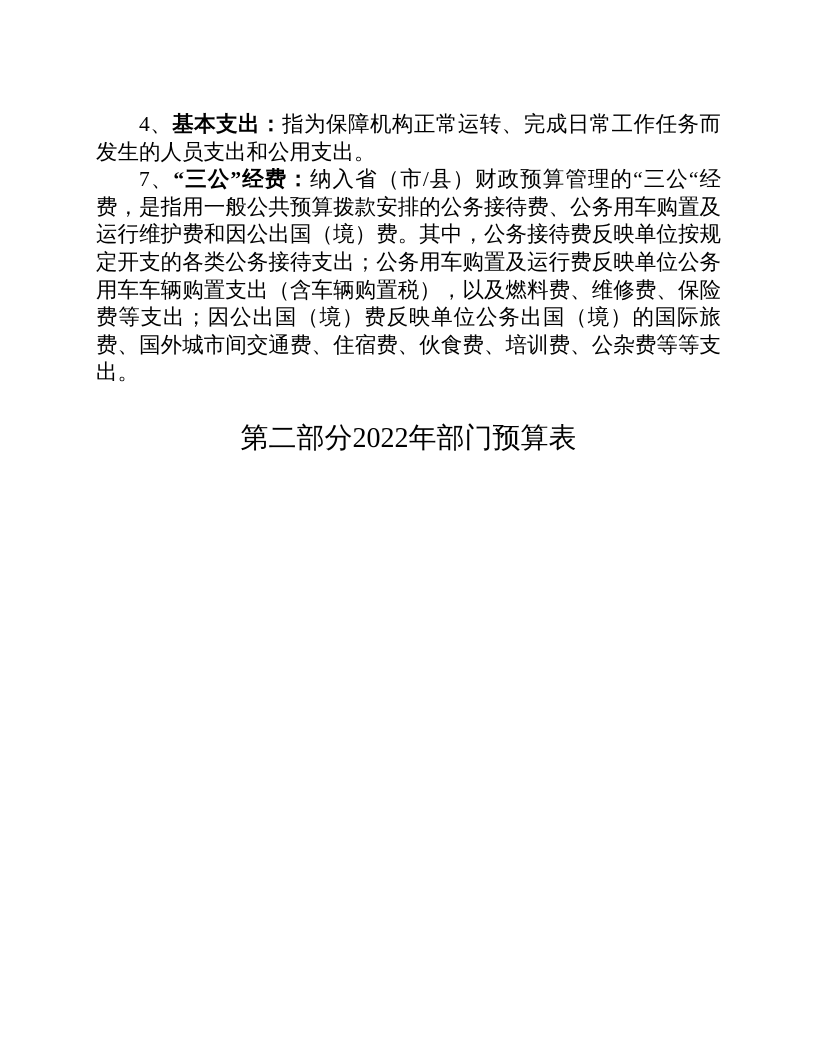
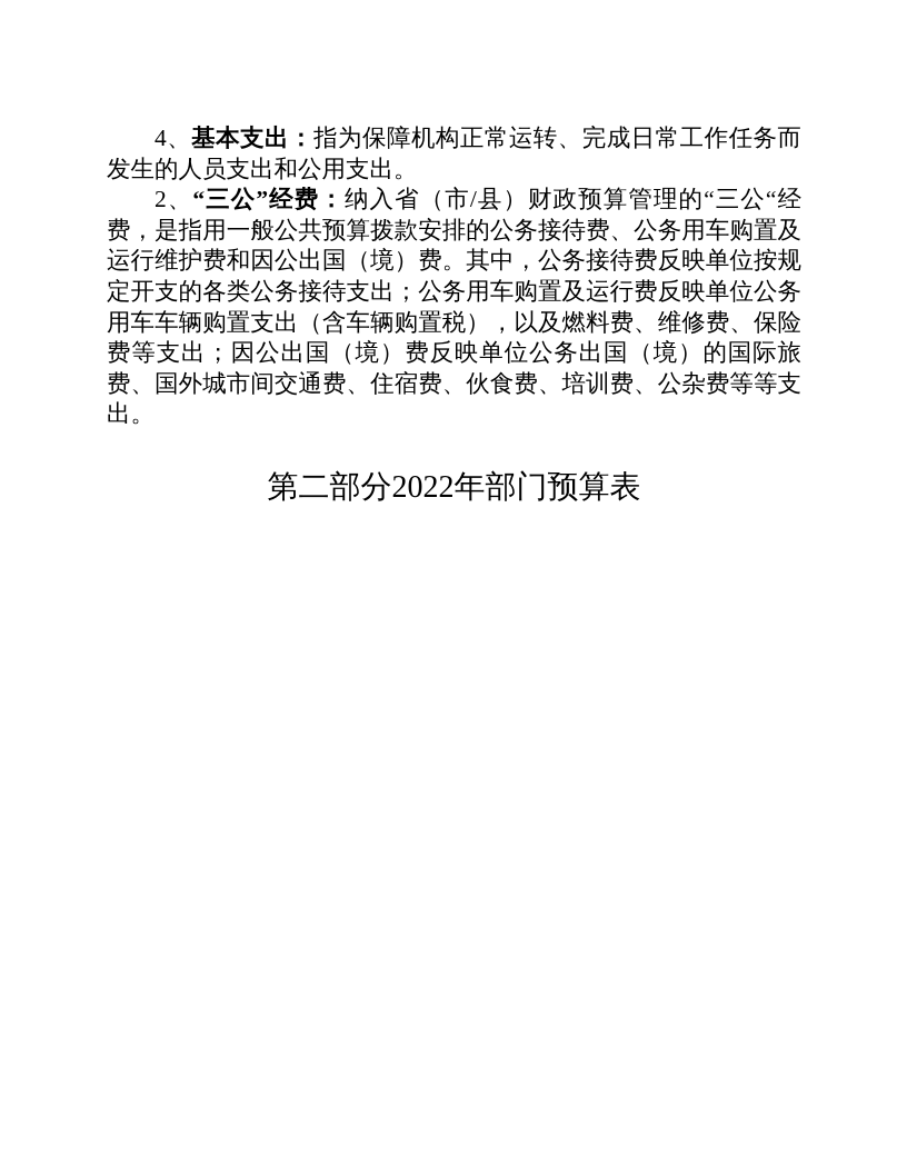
  4、基本支出：指为保障机构正常运转、完成日常工作任务而发生的人员支出和公用支出。
- 7、“三公”经费：纳入省（市/县）财政预算管理的“三公“经费，是指用一般公共预算拨款安排的公务接待费、公务用车购置及运行维护费和因公出国（境）费。其中，公务接待费反映单位按规定开支的各类公务接待支出；公务用车购置及运行费反映单位公务用车车辆购置支出（含车辆购置税），以及燃料费、维修费、保险费等支出；因公出国（境）费反映单位公务出国（境）的国际旅费、国外城市间交通费、住宿费、伙食费、培训费、公杂费等等支出。
+ 2、“三公”经费：纳入省（市/县）财政预算管理的“三公“经费，是指用一般公共预算拨款安排的公务接待费、公务用车购置及运行维护费和因公出国（境）费。其中，公务接待费反映单位按规定开支的各类公务接待支出；公务用车购置及运行费反映单位公务用车车辆购置支出（含车辆购置税），以及燃料费、维修费、保险费等支出；因公出国（境）费反映单位公务出国（境）的国际旅费、国外城市间交通费、住宿费、伙食费、培训费、公杂费等等支出。
  第二部分2022年部门预算表
